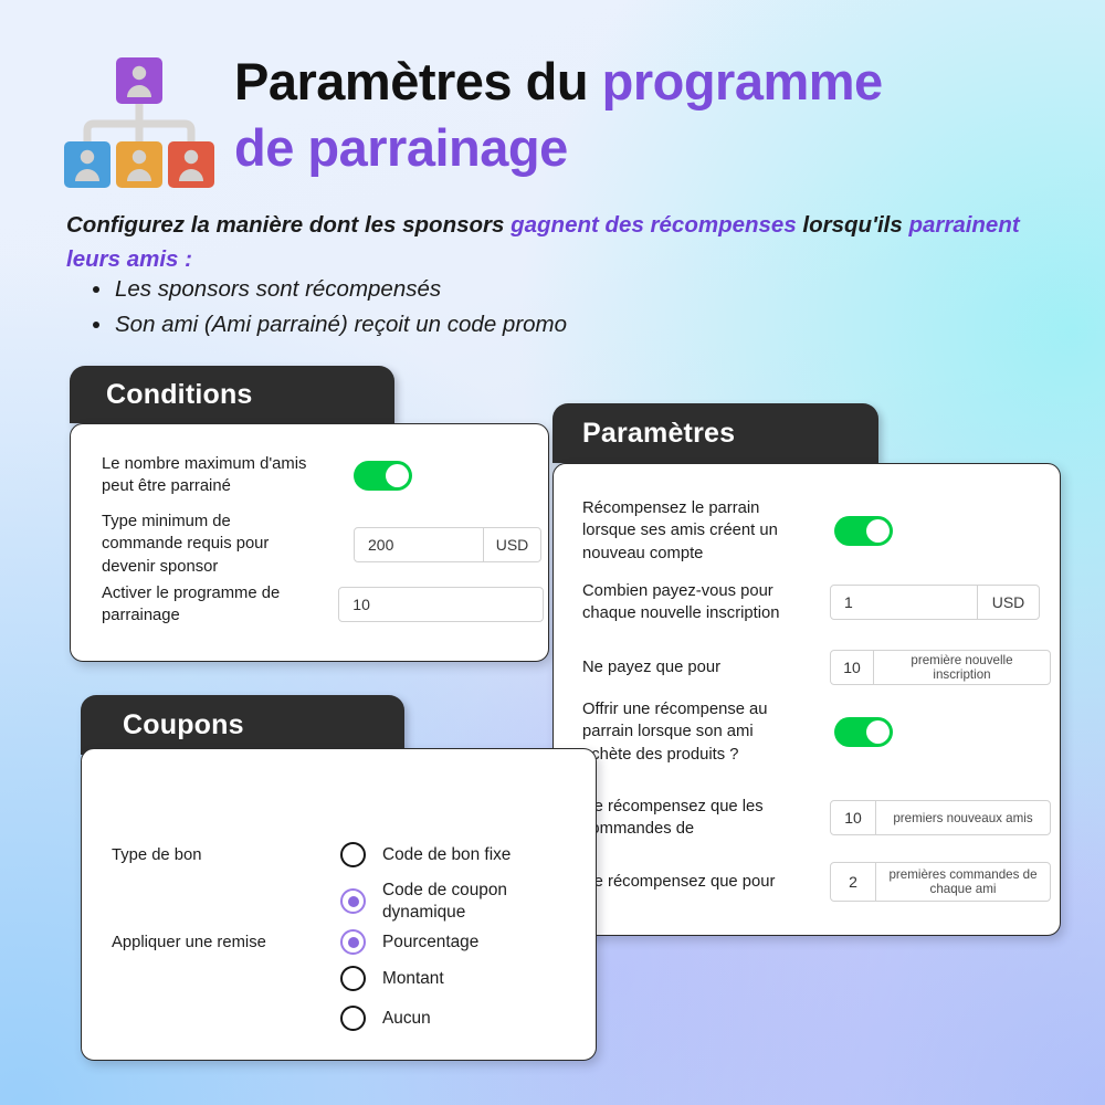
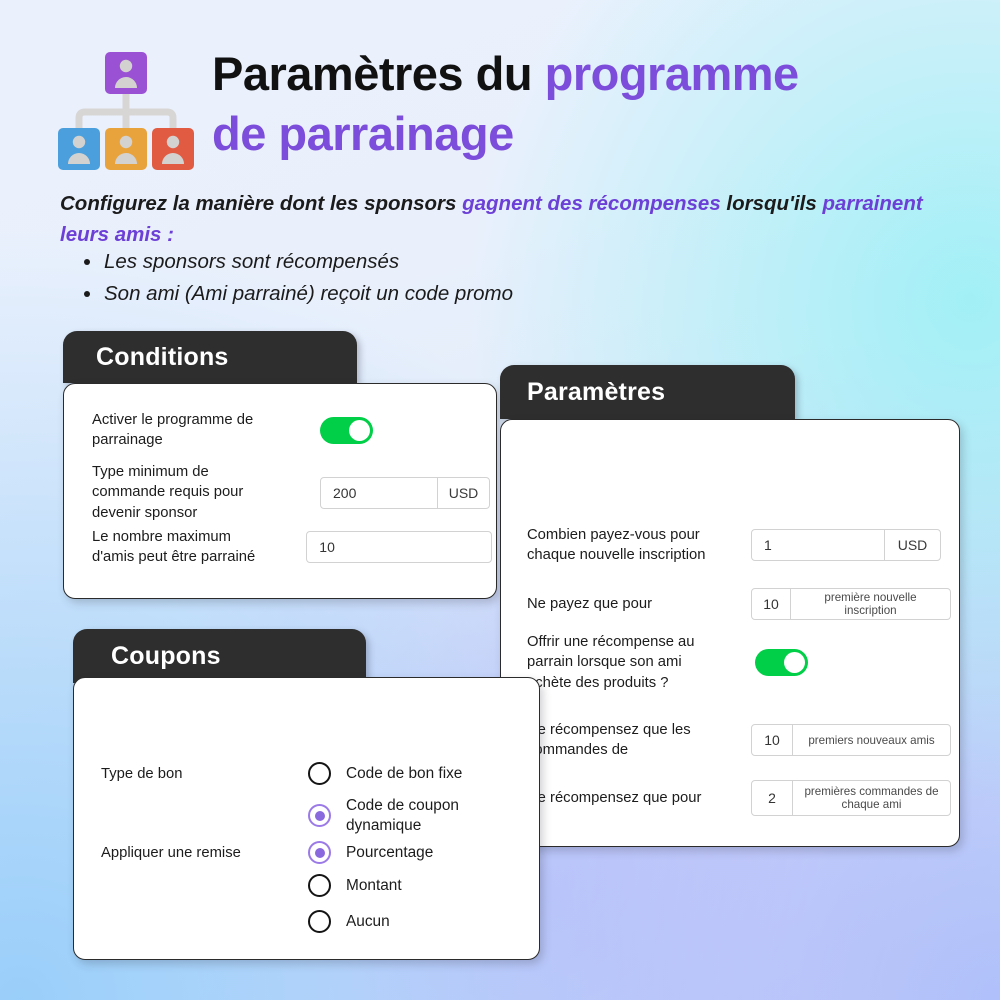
  Paramètres du programme
  de parrainage
  Configurez la manière dont les sponsors gagnent des récompenses lorsqu'ils parrainent leurs amis :
  Les sponsors sont récompensés
  Son ami (Ami parrainé) reçoit un code promo
  Conditions
- Le nombre maximum d'amis peut être parrainé
+ Activer le programme de parrainage
  Type minimum de commande requis pour devenir sponsor
  200
  USD
- Activer le programme de parrainage
+ Le nombre maximum d'amis peut être parrainé
  10
  Paramètres
- Récompensez le parrain lorsque ses amis créent un nouveau compte
  Combien payez-vous pour chaque nouvelle inscription
  1
  USD
  Ne payez que pour
  10
  première nouvelle inscription
  Offrir une récompense au parrain lorsque son ami chète des produits ?
  e récompensez que les mmandes de
  10
  premiers nouveaux amis
  e récompensez que pour
  2
  premières commandes de chaque ami
  Coupons
  Type de bon
  Appliquer une remise
  Code de bon fixe
  Code de coupon dynamique
  Pourcentage
  Montant
  Aucun
